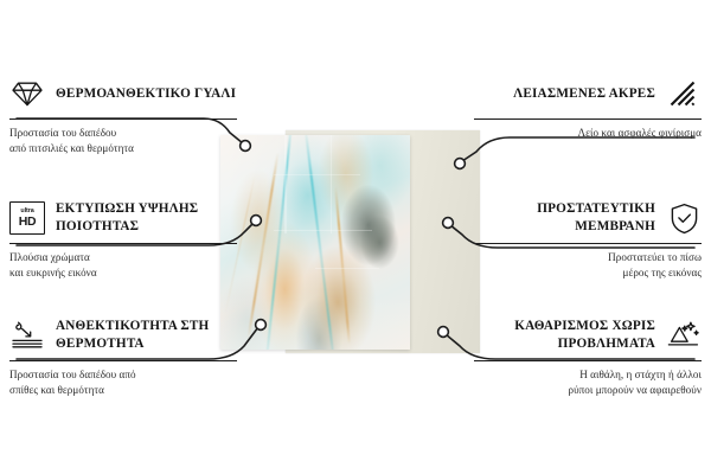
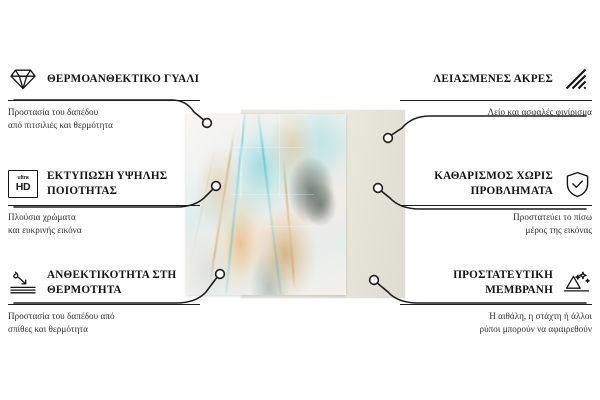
  ΘΕΡΜΟΑΝΘΕΚΤΙΚΟ ΓΥΑΛΙ
  Προστασία του δαπέδου
  από πιτσιλιές και θερμότητα
  HD
  ΕΚΤΥΠΩΣΗ ΥΨΗΛΗΣ ΠΟΙΟΤΗΤΑΣ
  Πλούσια χρώματα
  και ευκρινής εικόνα
  ΑΝΘΕΚΤΙΚΟΤΗΤΑ ΣΤΗ ΘΕΡΜΟΤΗΤΑ
  Προστασία του δαπέδου από
  σπίθες και θερμότητα
  ΛΕΙΑΣΜΕΝΕΣ ΑΚΡΕΣ
  Λείο και ασφαλές φινίρισμα
- ΠΡΟΣΤΑΤΕΥΤΙΚΗ ΜΕΜΒΡΑΝΗ
+ ΚΑΘΑΡΙΣΜΟΣ ΧΩΡΙΣ ΠΡΟΒΛΗΜΑΤΑ
  Προστατεύει το πίσω
  μέρος της εικόνας
- ΚΑΘΑΡΙΣΜΟΣ ΧΩΡΙΣ ΠΡΟΒΛΗΜΑΤΑ
+ ΠΡΟΣΤΑΤΕΥΤΙΚΗ ΜΕΜΒΡΑΝΗ
  Η αιθάλη, η στάχτη ή άλλοι
  ρύποι μπορούν να αφαιρεθούν
